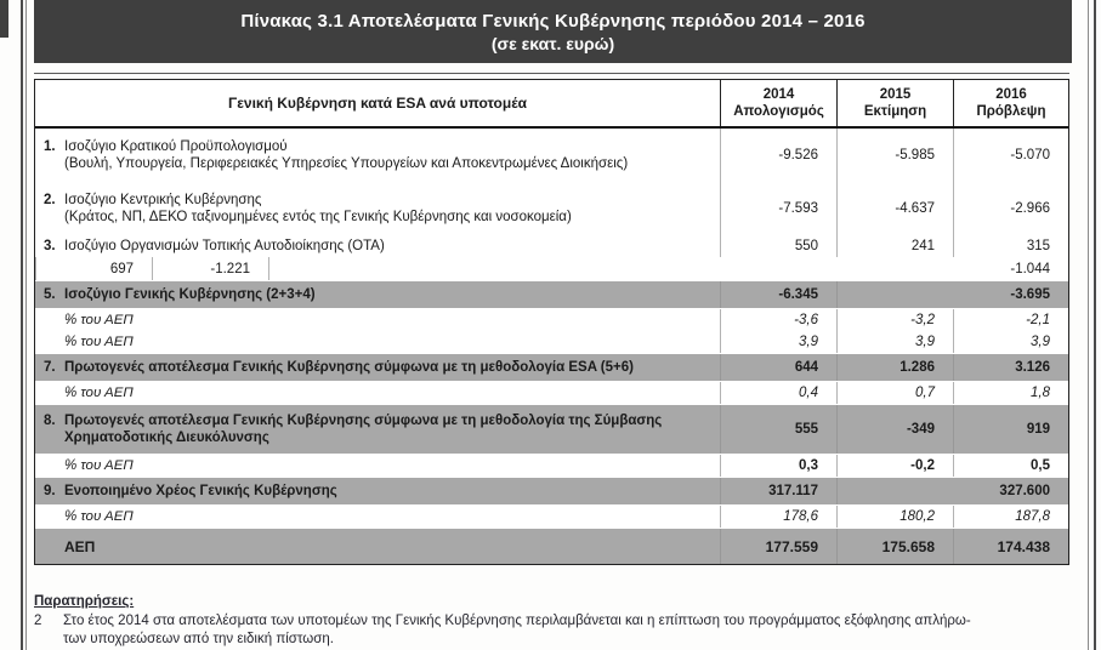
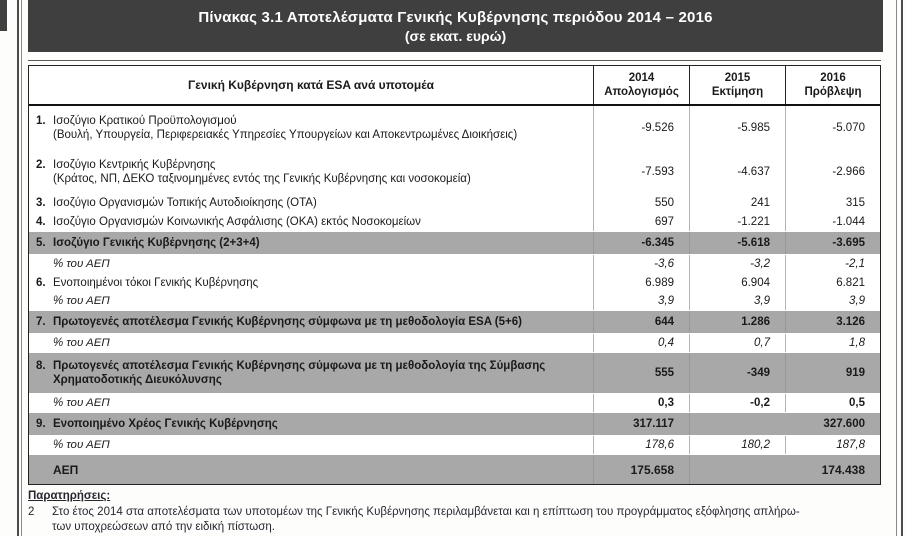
  Πίνακας 3.1 Αποτελέσματα Γενικής Κυβέρνησης περιόδου 2014 – 2016
  (σε εκατ. ευρώ)
  Γενική Κυβέρνηση κατά ESA ανά υποτομέα
  2014
  Απολογισμός
  2015
  Εκτίμηση
  2016
  Πρόβλεψη
  1.
  Ισοζύγιο Κρατικού Προϋπολογισμού
  (Βουλή, Υπουργεία, Περιφερειακές Υπηρεσίες Υπουργείων και Αποκεντρωμένες Διοικήσεις)
  -9.526
  -5.985
  -5.070
  2.
  Ισοζύγιο Κεντρικής Κυβέρνησης
  (Κράτος, ΝΠ, ΔΕΚΟ ταξινομημένες εντός της Γενικής Κυβέρνησης και νοσοκομεία)
  -7.593
  -4.637
  -2.966
  3.
  Ισοζύγιο Οργανισμών Τοπικής Αυτοδιοίκησης (ΟΤΑ)
  550
  241
  315
+ 4.
+ Ισοζύγιο Οργανισμών Κοινωνικής Ασφάλισης (ΟΚΑ) εκτός Νοσοκομείων
  697
  -1.221
  -1.044
  5.
  Ισοζύγιο Γενικής Κυβέρνησης (2+3+4)
  -6.345
+ -5.618
  -3.695
  % του ΑΕΠ
  -3,6
  -3,2
  -2,1
+ 6.
+ Ενοποιημένοι τόκοι Γενικής Κυβέρνησης
+ 6.989
+ 6.904
+ 6.821
  % του ΑΕΠ
  3,9
  3,9
  3,9
  7.
  Πρωτογενές αποτέλεσμα Γενικής Κυβέρνησης σύμφωνα με τη μεθοδολογία ESA (5+6)
  644
  1.286
  3.126
  % του ΑΕΠ
  0,4
  0,7
  1,8
  8.
  Πρωτογενές αποτέλεσμα Γενικής Κυβέρνησης σύμφωνα με τη μεθοδολογία της Σύμβασης
  Χρηματοδοτικής Διευκόλυνσης
  555
  -349
  919
  % του ΑΕΠ
  0,3
  -0,2
  0,5
  9.
  Ενοποιημένο Χρέος Γενικής Κυβέρνησης
  317.117
  327.600
  % του ΑΕΠ
  178,6
  180,2
  187,8
  ΑΕΠ
- 177.559
  175.658
  174.438
  Παρατηρήσεις:
  2
  Στο έτος 2014 στα αποτελέσματα των υποτομέων της Γενικής Κυβέρνησης περιλαμβάνεται και η επίπτωση του προγράμματος εξόφλησης απλήρω-
  των υποχρεώσεων από την ειδική πίστωση.
